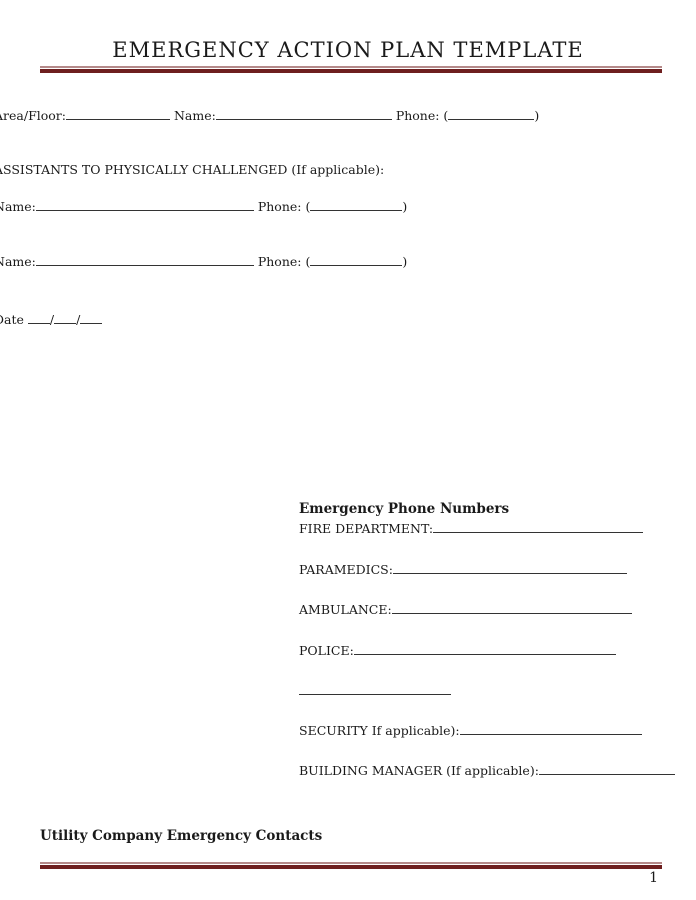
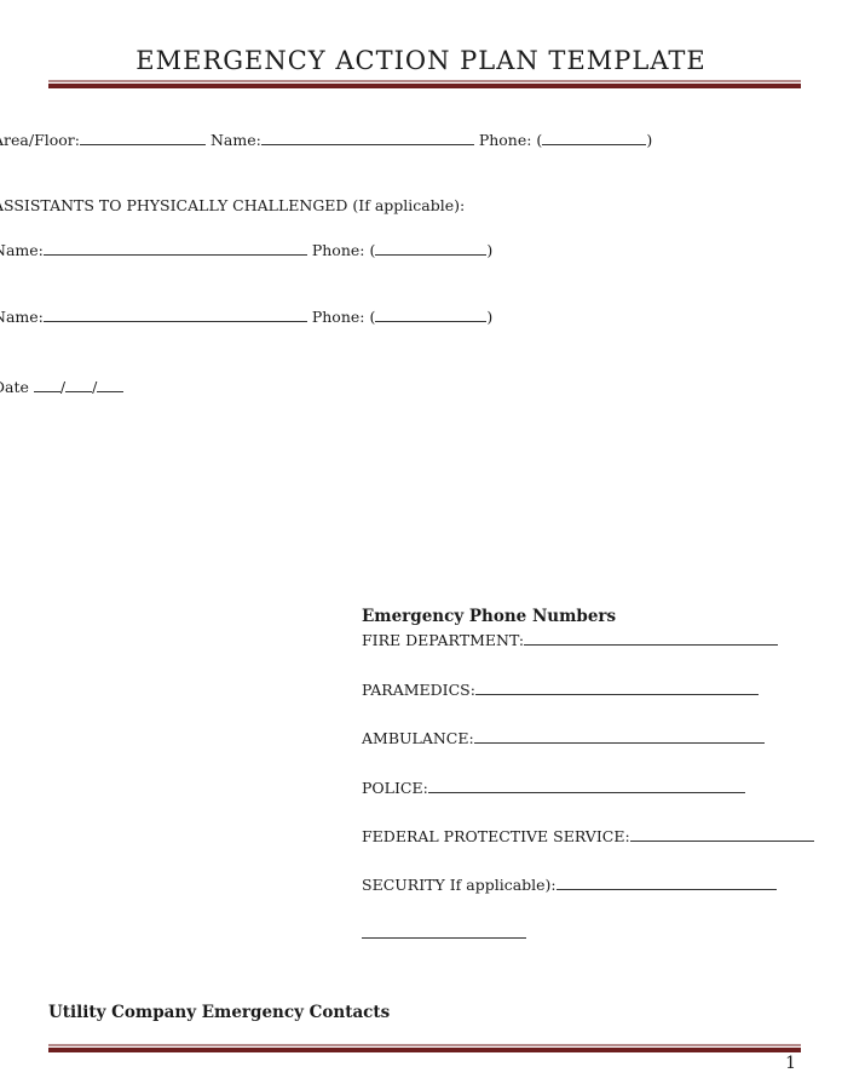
  EMERGENCY ACTION PLAN TEMPLATE
  rea/Floor: Name: Phone: ( )
  SSISTANTS TO PHYSICALLY CHALLENGED (If applicable):
  ame: Phone: ( )
  ame: Phone: ( )
  ate / /
  Emergency Phone Numbers
  FIRE DEPARTMENT:
  PARAMEDICS:
  AMBULANCE:
  POLICE:
+ FEDERAL PROTECTIVE SERVICE:
  SECURITY If applicable):
- BUILDING MANAGER (If applicable):
  Utility Company Emergency Contacts
  1
